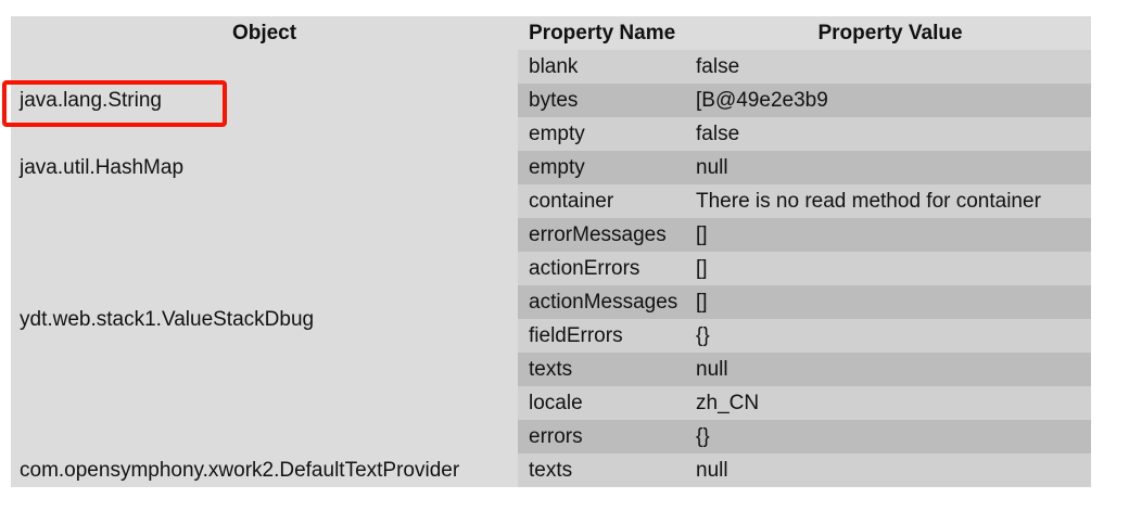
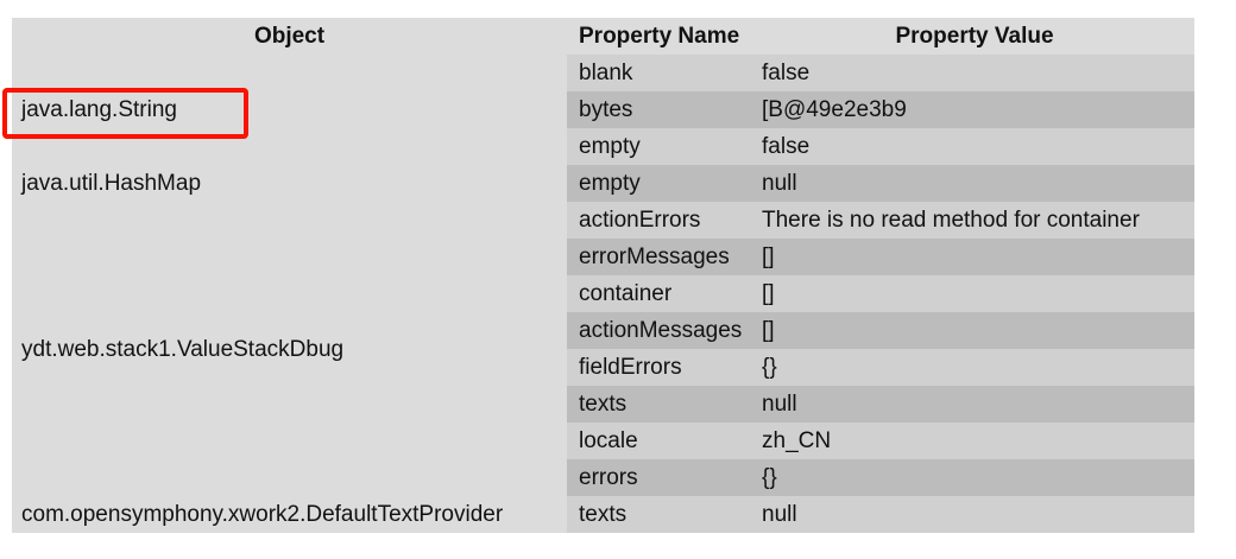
  Object	Property Name	Property Value
  java.lang.String	blank	false
  bytes	[B@49e2e3b9
  empty	false
  java.util.HashMap	empty	null
- ydt.web.stack1.ValueStackDbug	container	There is no read method for container
+ ydt.web.stack1.ValueStackDbug	actionErrors	There is no read method for container
  errorMessages	[]
- actionErrors	[]
+ container	[]
  actionMessages	[]
  fieldErrors	{}
  texts	null
  locale	zh_CN
  errors	{}
  com.opensymphony.xwork2.DefaultTextProvider	texts	null
